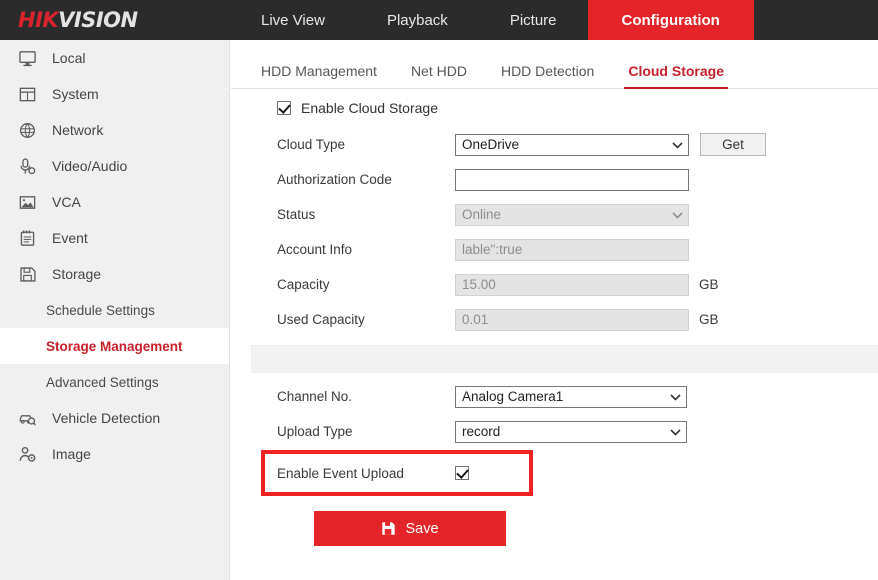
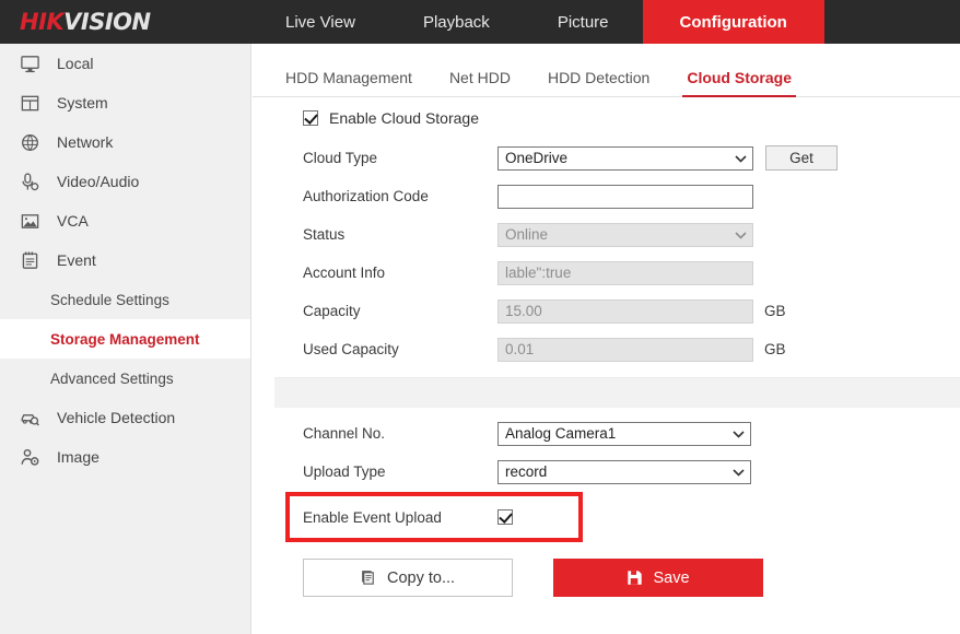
  HIKVISION
  Live View
  Playback
  Picture
  Configuration
  Local
  System
  Network
  Video/Audio
  VCA
  Event
- Storage
  Schedule Settings
  Storage Management
  Advanced Settings
  Vehicle Detection
  Image
  HDD Management
  Net HDD
  HDD Detection
  Cloud Storage
  Enable Cloud Storage
  Cloud Type
  OneDrive
  Get
  Authorization Code
  Status
  Online
  Account Info
  lable":true
  Capacity
  15.00
  GB
  Used Capacity
  0.01
  GB
  Channel No.
  Analog Camera1
  Upload Type
  record
  Enable Event Upload
+ Copy to...
  Save
